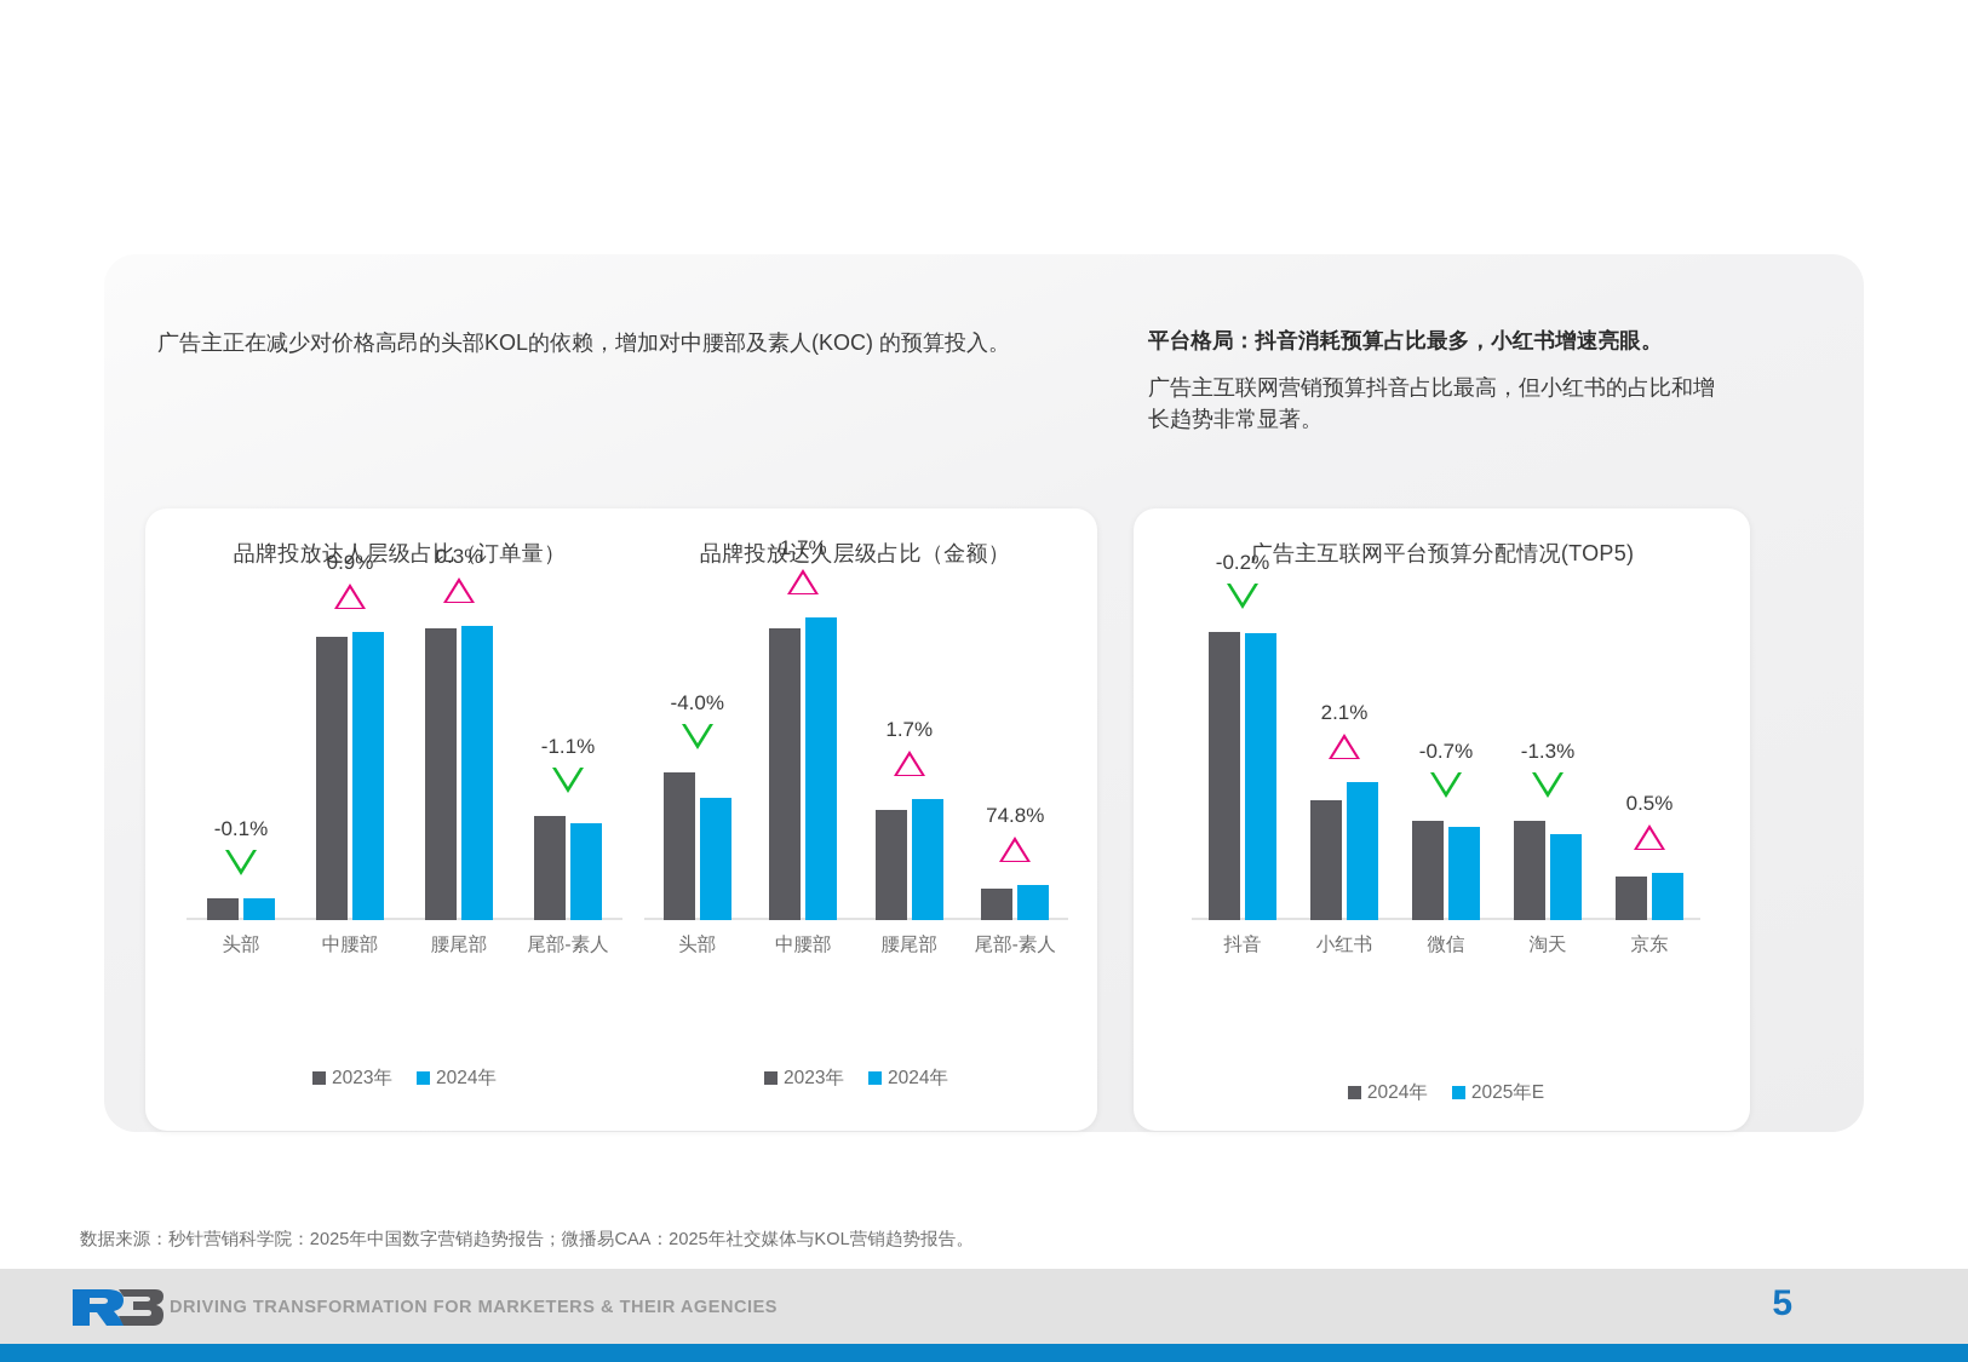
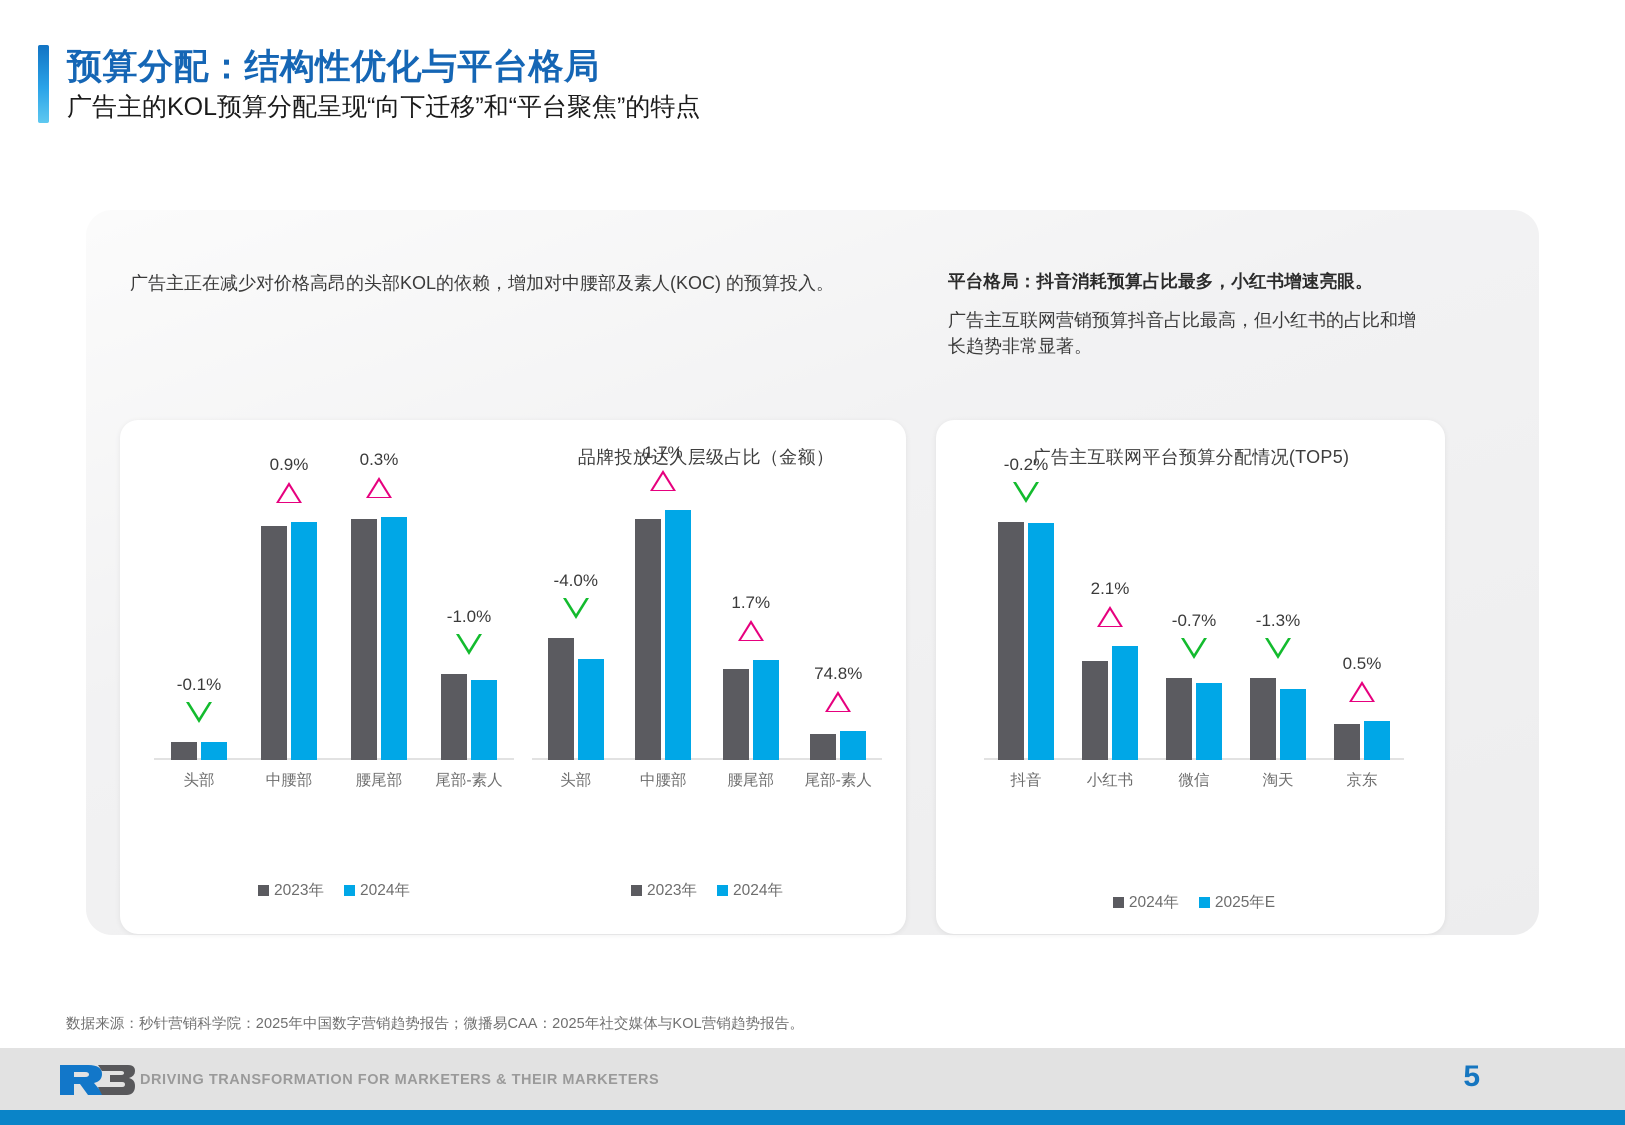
+ 预算分配：结构性优化与平台格局
+ 广告主的KOL预算分配呈现“向下迁移”和“平台聚焦”的特点
  广告主正在减少对价格高昂的头部KOL的依赖，增加对中腰部及素人(KOC) 的预算投入。
  平台格局：抖音消耗预算占比最多，小红书增速亮眼。
  广告主互联网营销预算抖音占比最高，但小红书的占比和增长趋势非常显著。
- 品牌投放达人层级占比（订单量）
  头部
  -0.1%
  中腰部
  0.9%
  腰尾部
  0.3%
  尾部-素人
- -1.1%
+ -1.0%
  2023年
  2024年
  品牌投放达人层级占比（金额）
  头部
  -4.0%
  中腰部
  1.7%
  腰尾部
  1.7%
  尾部-素人
  74.8%
  2023年
  2024年
  广告主互联网平台预算分配情况(TOP5)
  抖音
  -0.2%
  小红书
  2.1%
  微信
  -0.7%
  淘天
  -1.3%
  京东
  0.5%
  2024年
  2025年E
  数据来源：秒针营销科学院：2025年中国数字营销趋势报告；微播易CAA：2025年社交媒体与KOL营销趋势报告。
- DRIVING TRANSFORMATION FOR MARKETERS & THEIR AGENCIES
+ DRIVING TRANSFORMATION FOR MARKETERS & THEIR MARKETERS
  5
